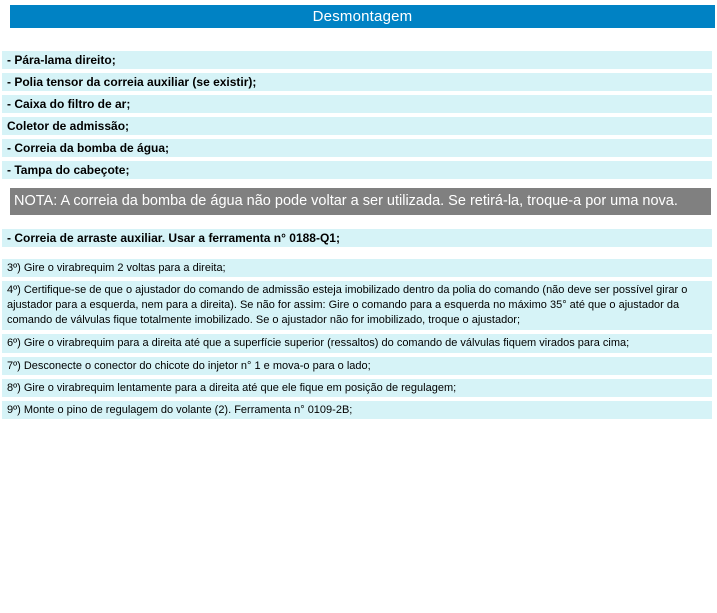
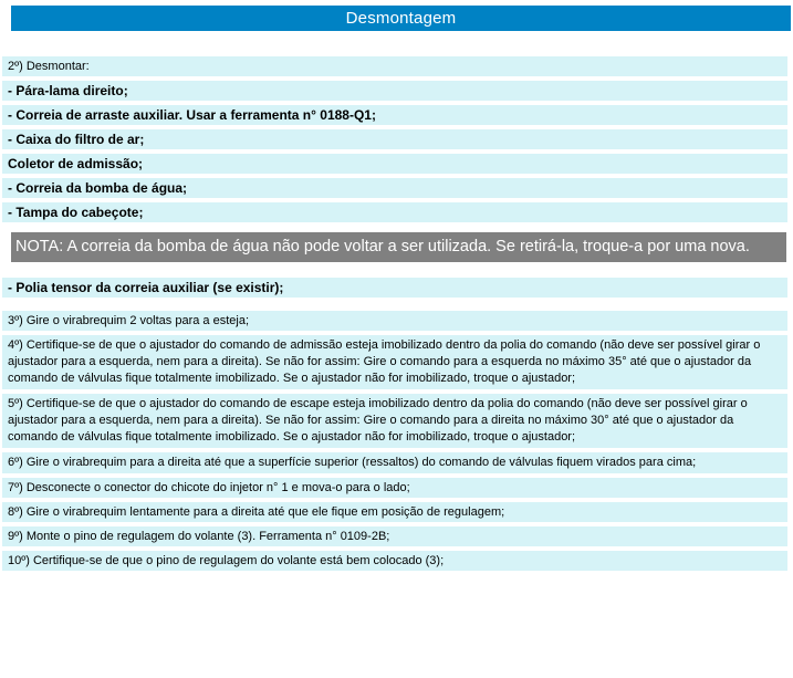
  Desmontagem
+ 2º) Desmontar:
  - Pára-lama direito;
- - Polia tensor da correia auxiliar (se existir);
+ - Correia de arraste auxiliar. Usar a ferramenta n° 0188-Q1;
  - Caixa do filtro de ar;
  Coletor de admissão;
  - Correia da bomba de água;
  - Tampa do cabeçote;
  NOTA: A correia da bomba de água não pode voltar a ser utilizada. Se retirá-la, troque-a por uma nova.
- - Correia de arraste auxiliar. Usar a ferramenta n° 0188-Q1;
+ - Polia tensor da correia auxiliar (se existir);
- 3º) Gire o virabrequim 2 voltas para a direita;
+ 3º) Gire o virabrequim 2 voltas para a esteja;
  4º) Certifique-se de que o ajustador do comando de admissão esteja imobilizado dentro da polia do comando (não deve ser possível girar o ajustador para a esquerda, nem para a direita). Se não for assim: Gire o comando para a esquerda no máximo 35° até que o ajustador da comando de válvulas fique totalmente imobilizado. Se o ajustador não for imobilizado, troque o ajustador;
+ 5º) Certifique-se de que o ajustador do comando de escape esteja imobilizado dentro da polia do comando (não deve ser possível girar o ajustador para a esquerda, nem para a direita). Se não for assim: Gire o comando para a direita no máximo 30° até que o ajustador da comando de válvulas fique totalmente imobilizado. Se o ajustador não for imobilizado, troque o ajustador;
  6º) Gire o virabrequim para a direita até que a superfície superior (ressaltos) do comando de válvulas fiquem virados para cima;
  7º) Desconecte o conector do chicote do injetor n° 1 e mova-o para o lado;
  8º) Gire o virabrequim lentamente para a direita até que ele fique em posição de regulagem;
- 9º) Monte o pino de regulagem do volante (2). Ferramenta n° 0109-2B;
+ 9º) Monte o pino de regulagem do volante (3). Ferramenta n° 0109-2B;
+ 10º) Certifique-se de que o pino de regulagem do volante está bem colocado (3);
